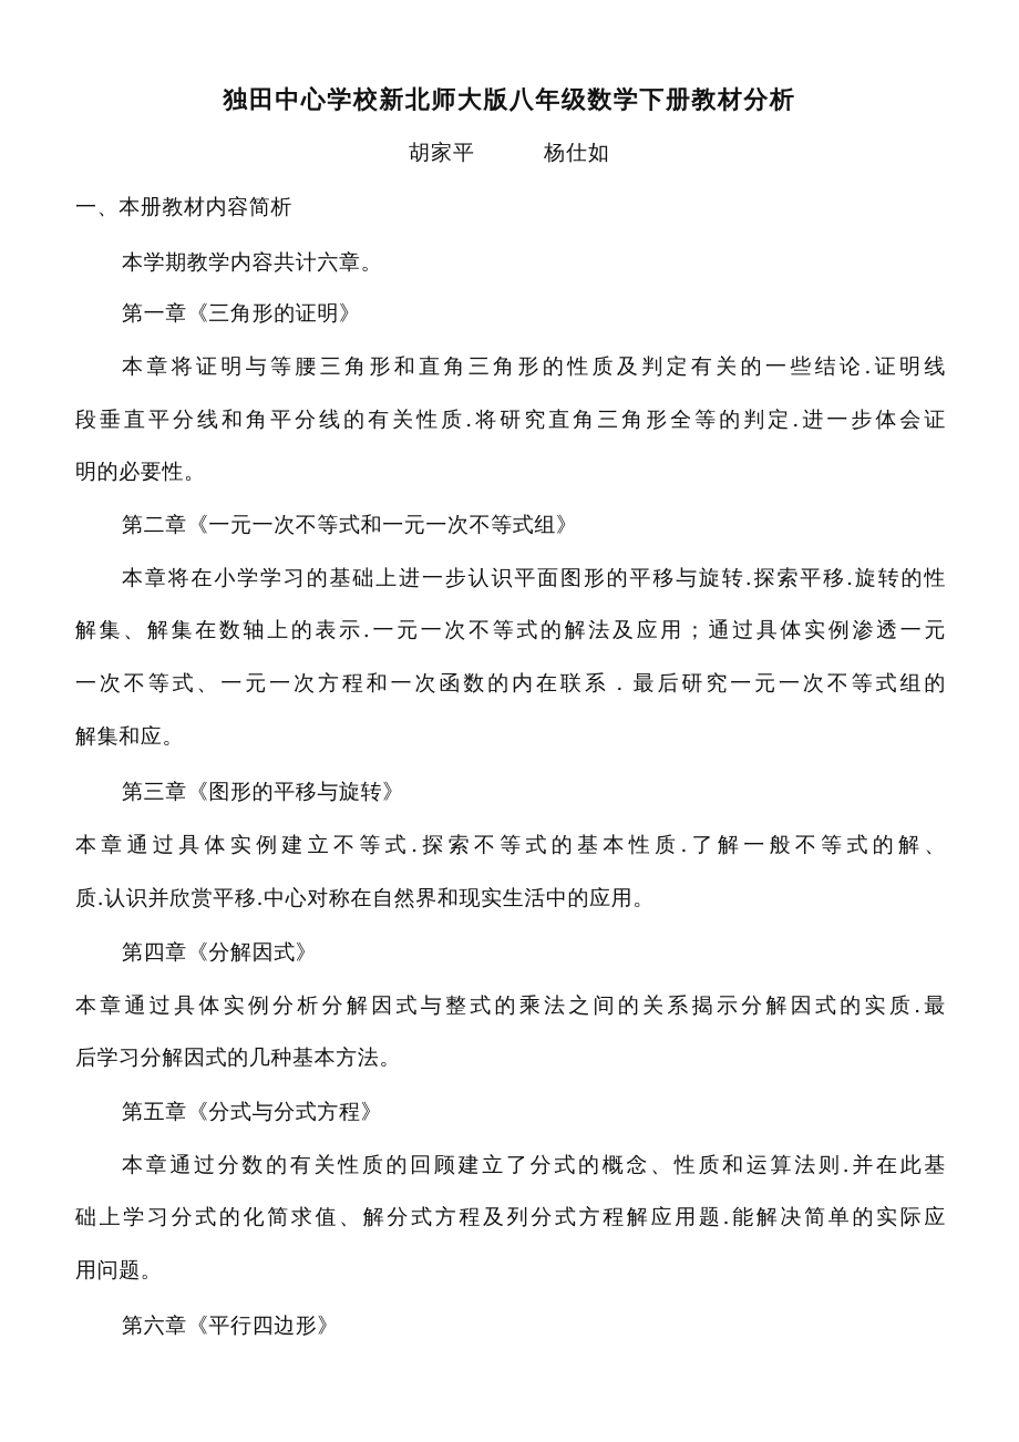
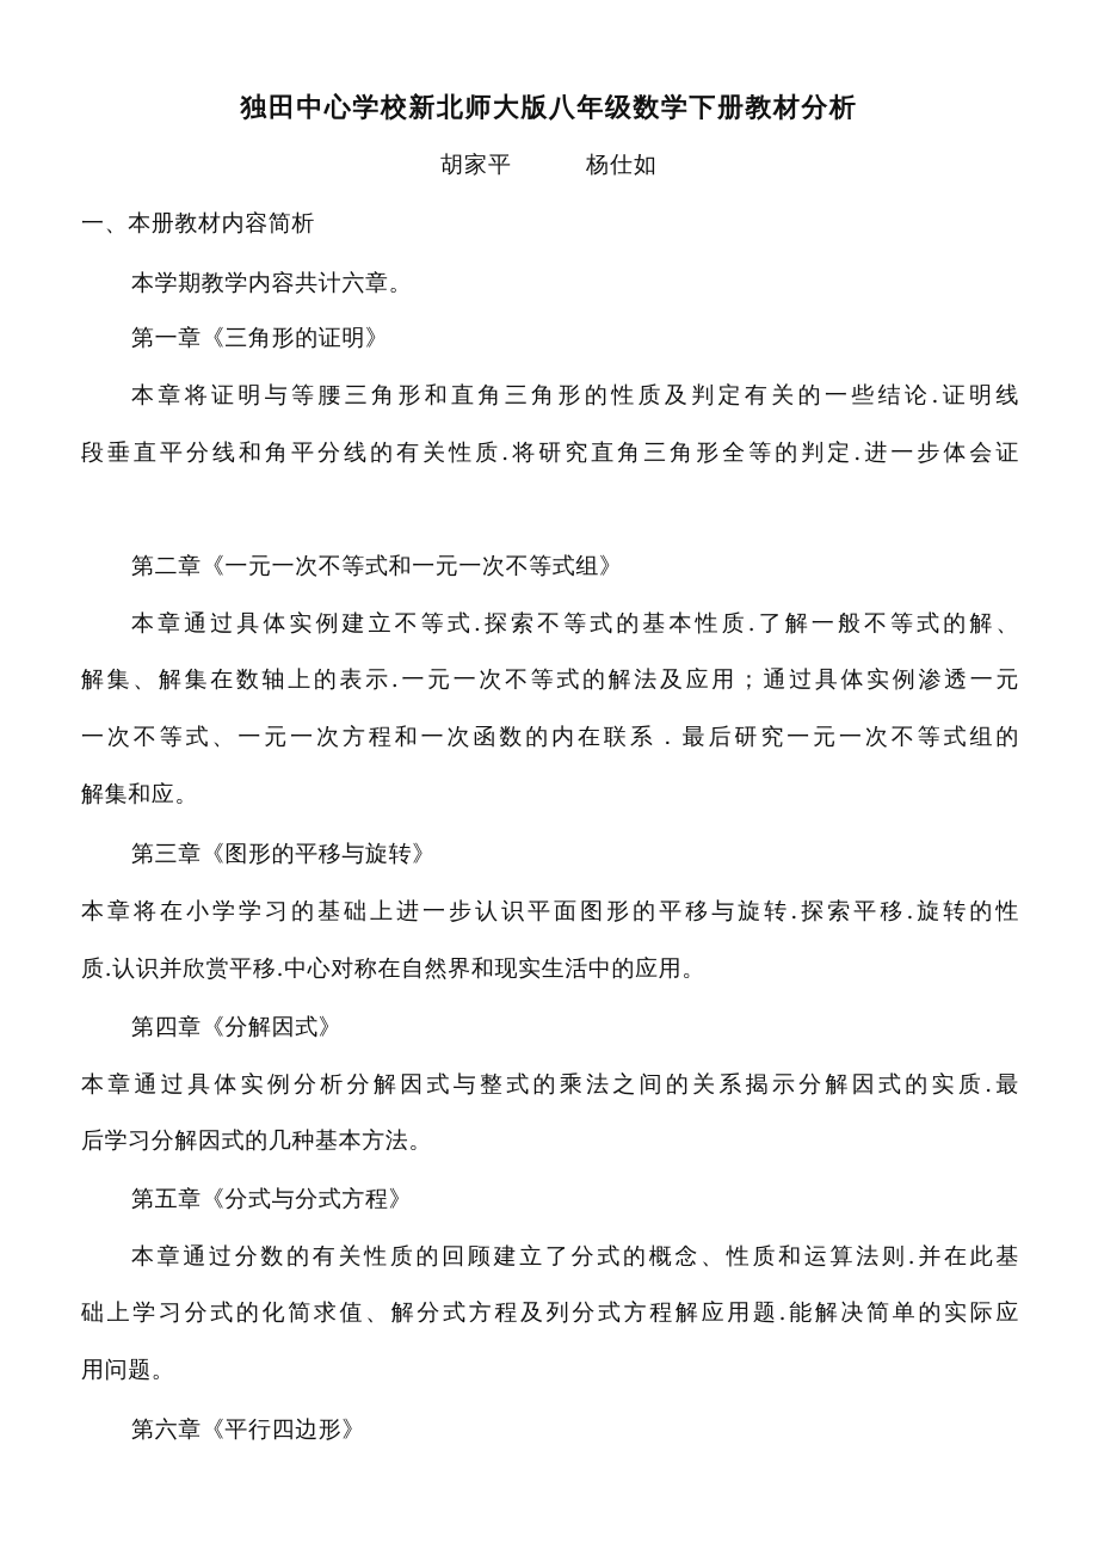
  独田中心学校新北师大版八年级数学下册教材分析
  胡家平 杨仕如
  一、本册教材内容简析
  本学期教学内容共计六章。
  第一章《三角形的证明》
  本章将证明与等腰三角形和直角三角形的性质及判定有关的一些结论.证明线
  段垂直平分线和角平分线的有关性质.将研究直角三角形全等的判定.进一步体会证
- 明的必要性。
  第二章《一元一次不等式和一元一次不等式组》
- 本章将在小学学习的基础上进一步认识平面图形的平移与旋转.探索平移.旋转的性
+ 本章通过具体实例建立不等式.探索不等式的基本性质.了解一般不等式的解、
  解集、解集在数轴上的表示.一元一次不等式的解法及应用；通过具体实例渗透一元
  一次不等式、一元一次方程和一次函数的内在联系．最后研究一元一次不等式组的
  解集和应。
  第三章《图形的平移与旋转》
- 本章通过具体实例建立不等式.探索不等式的基本性质.了解一般不等式的解、
+ 本章将在小学学习的基础上进一步认识平面图形的平移与旋转.探索平移.旋转的性
  质.认识并欣赏平移.中心对称在自然界和现实生活中的应用。
  第四章《分解因式》
  本章通过具体实例分析分解因式与整式的乘法之间的关系揭示分解因式的实质.最
  后学习分解因式的几种基本方法。
  第五章《分式与分式方程》
  本章通过分数的有关性质的回顾建立了分式的概念、性质和运算法则.并在此基
  础上学习分式的化简求值、解分式方程及列分式方程解应用题.能解决简单的实际应
  用问题。
  第六章《平行四边形》
